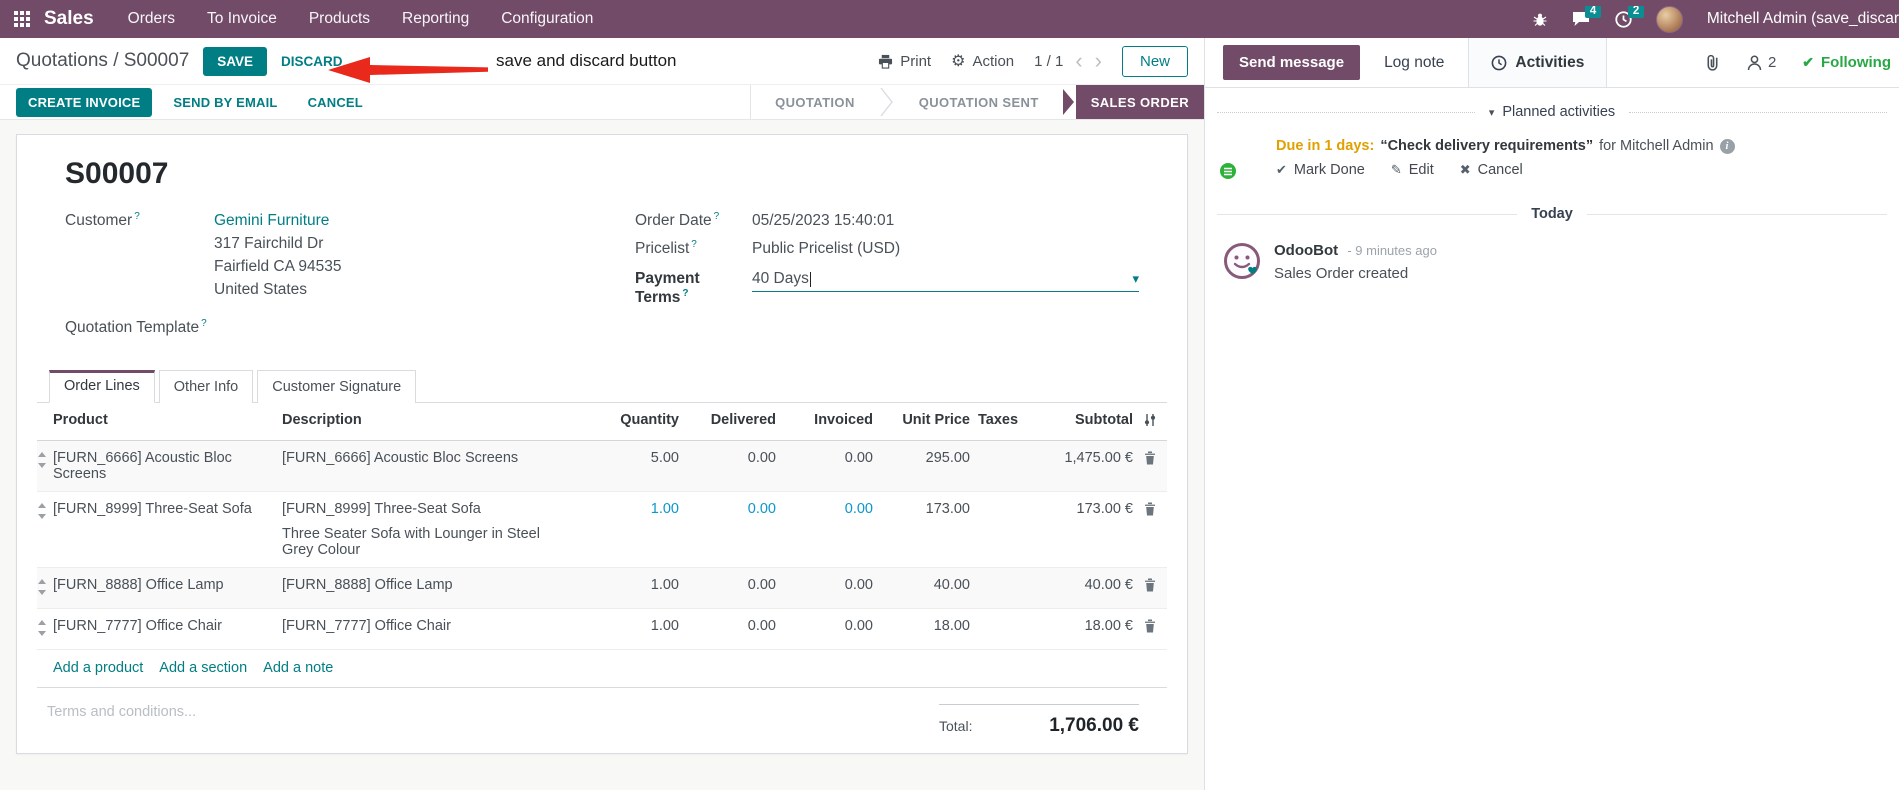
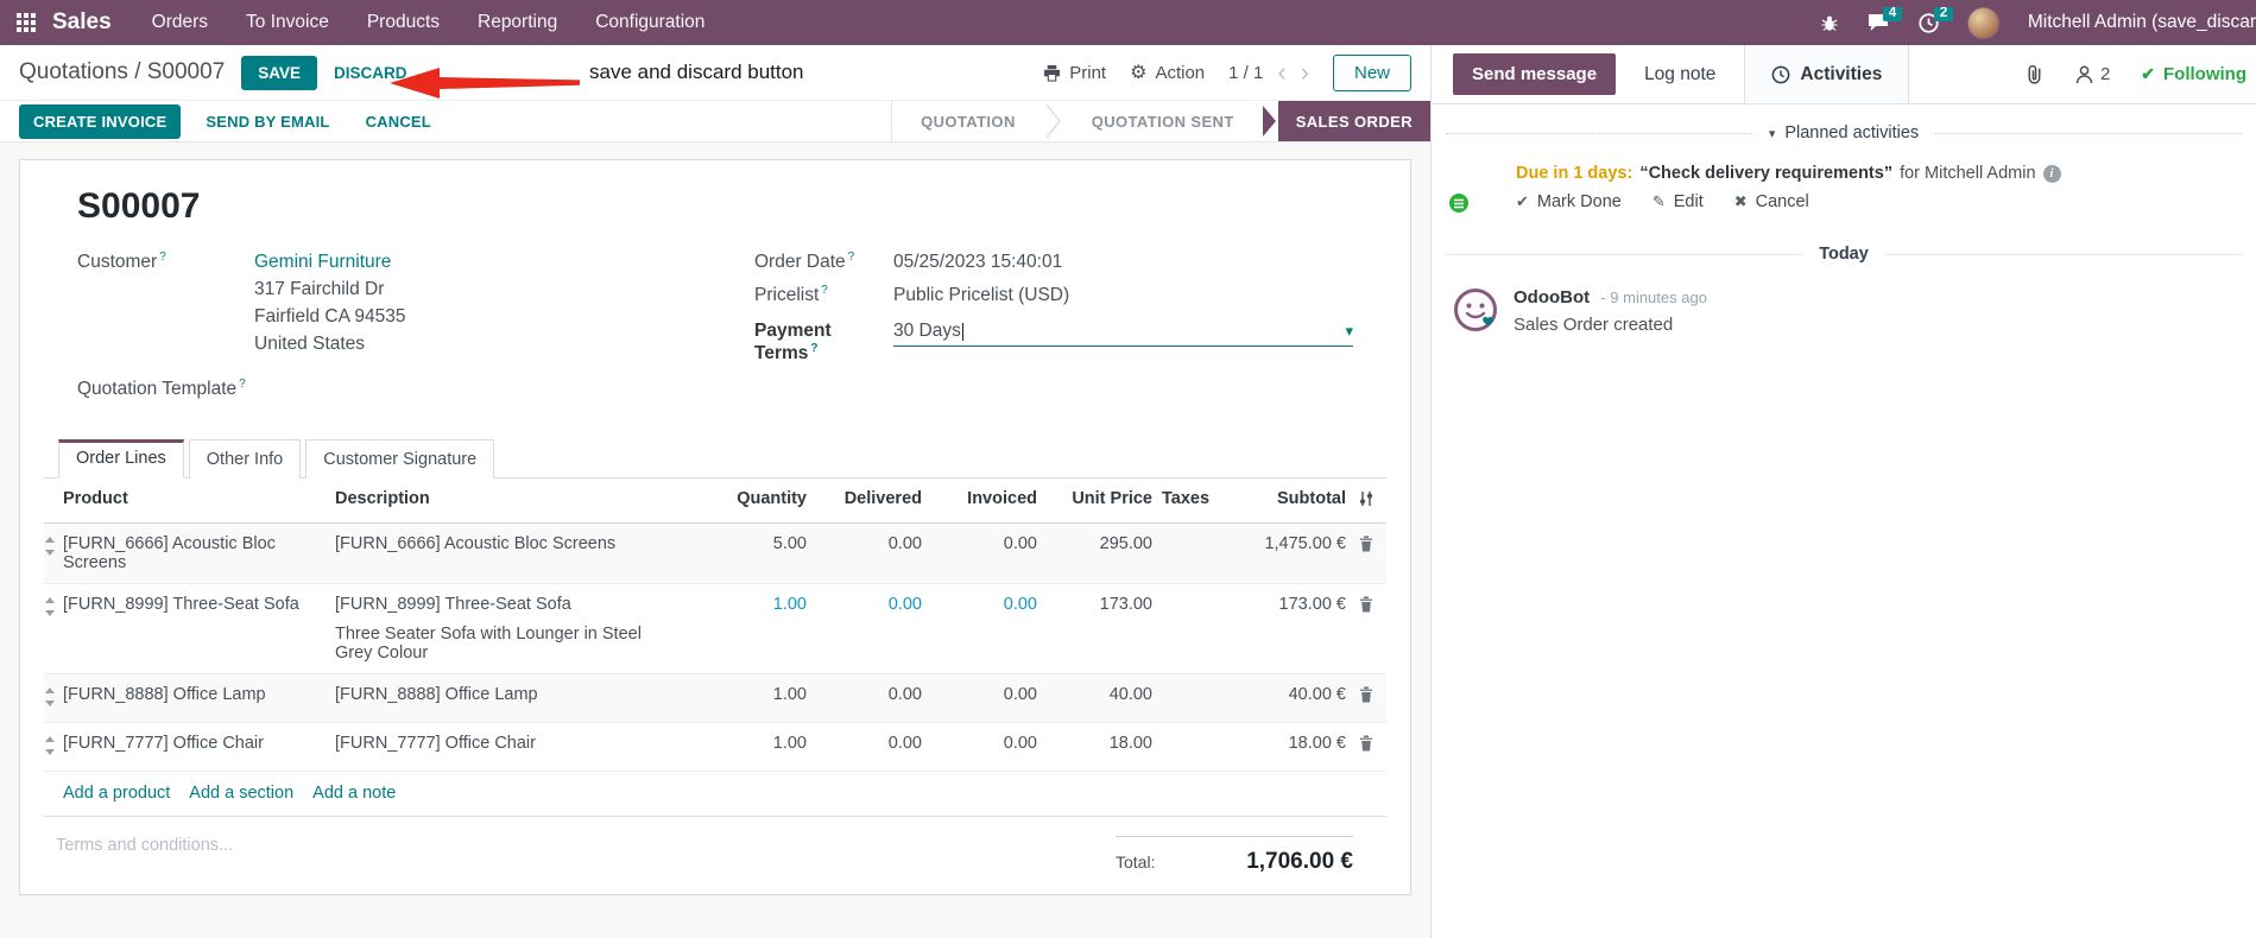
  Sales
  Orders
  To Invoice
  Products
  Reporting
  Configuration
  4
  2
  Mitchell Admin (save_discar
  Quotations / S00007
  SAVE
  DISCARD
  save and discard button
  Print
  ⚙
  Action
  1 / 1
  ‹
  ›
  New
  CREATE INVOICE
  SEND BY EMAIL
  CANCEL
  QUOTATION
  QUOTATION SENT
  SALES ORDER
  S00007
  Customer ?
  Gemini Furniture
  317 Fairchild Dr
  Fairfield CA 94535
  United States
  Quotation Template ?
  Order Date ?
  05/25/2023 15:40:01
  Pricelist ?
  Public Pricelist (USD)
  Payment Terms ?
- 40 Days
+ 30 Days
  ▾
  Order Lines
  Other Info
  Customer Signature
  Product
  Description
  Quantity
  Delivered
  Invoiced
  Unit Price
  Taxes
  Subtotal
  [FURN_6666] Acoustic Bloc Screens
  [FURN_6666] Acoustic Bloc Screens
  5.00
  0.00
  0.00
  295.00
  1,475.00 €
  [FURN_8999] Three-Seat Sofa
  [FURN_8999] Three-Seat Sofa
  Three Seater Sofa with Lounger in Steel Grey Colour
  1.00
  0.00
  0.00
  173.00
  173.00 €
  [FURN_8888] Office Lamp
  [FURN_8888] Office Lamp
  1.00
  0.00
  0.00
  40.00
  40.00 €
  [FURN_7777] Office Chair
  [FURN_7777] Office Chair
  1.00
  0.00
  0.00
  18.00
  18.00 €
  Add a product
  Add a section
  Add a note
  Terms and conditions...
  Total:
  1,706.00 €
  Send message
  Log note
  Activities
  2
  ✔
  Following
  ▾
  Planned activities
  Due in 1 days:
  “Check delivery requirements”
  for Mitchell Admin
  i
  ✔
  Mark Done
  ✎
  Edit
  ✖
  Cancel
  Today
  OdooBot - 9 minutes ago
  Sales Order created
